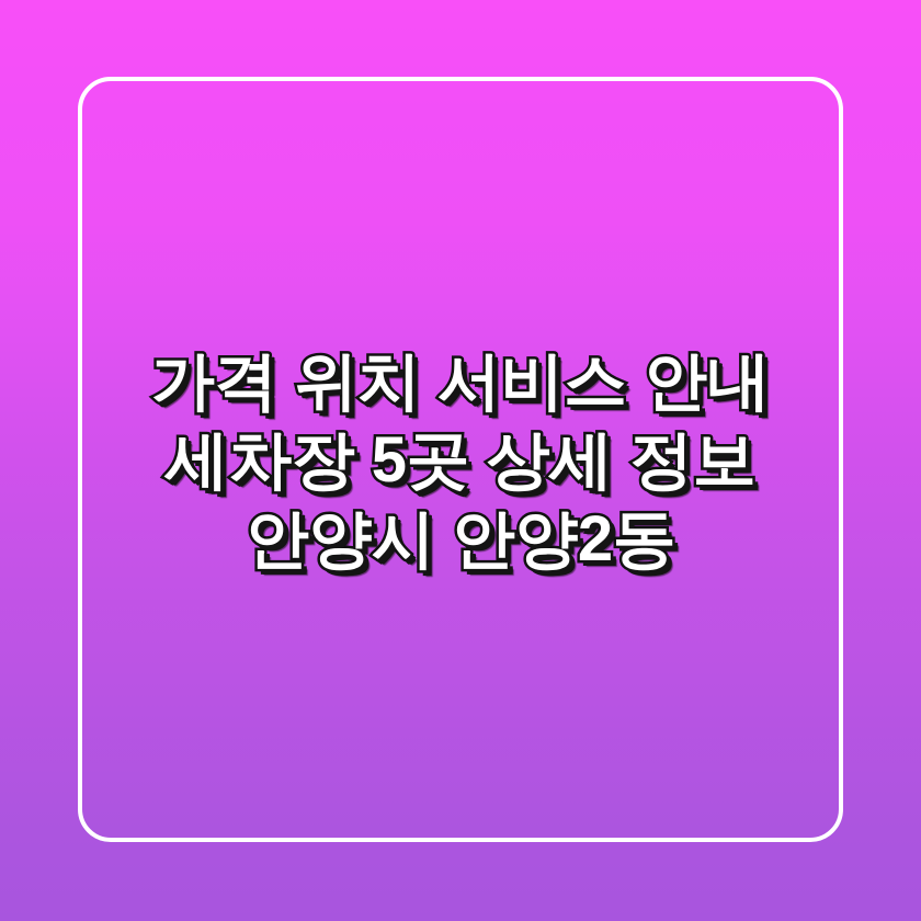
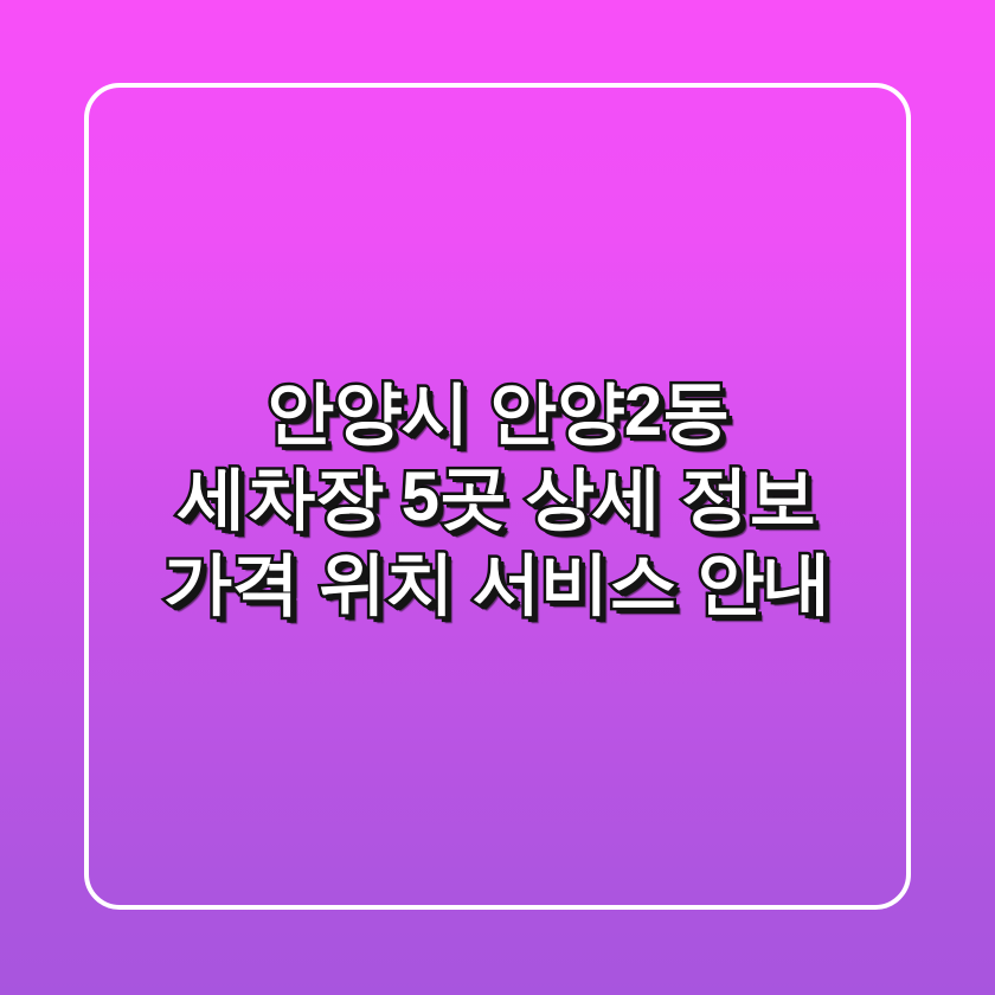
- 가격 위치 서비스 안내
+ 안양시 안양2동
  세차장 5곳 상세 정보
- 안양시 안양2동
+ 가격 위치 서비스 안내
